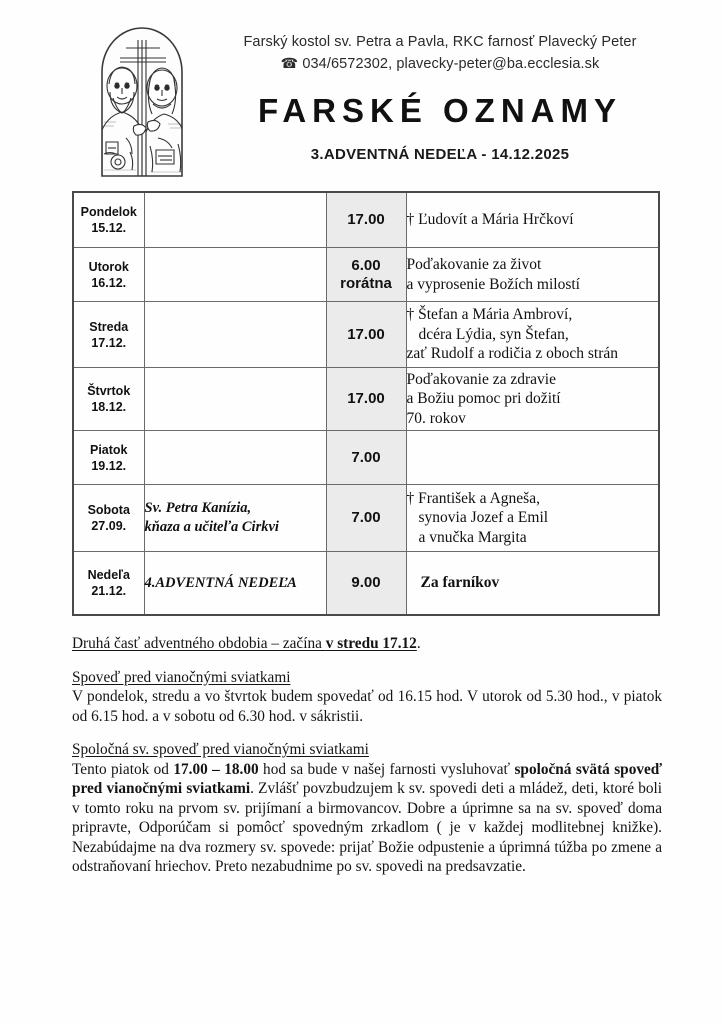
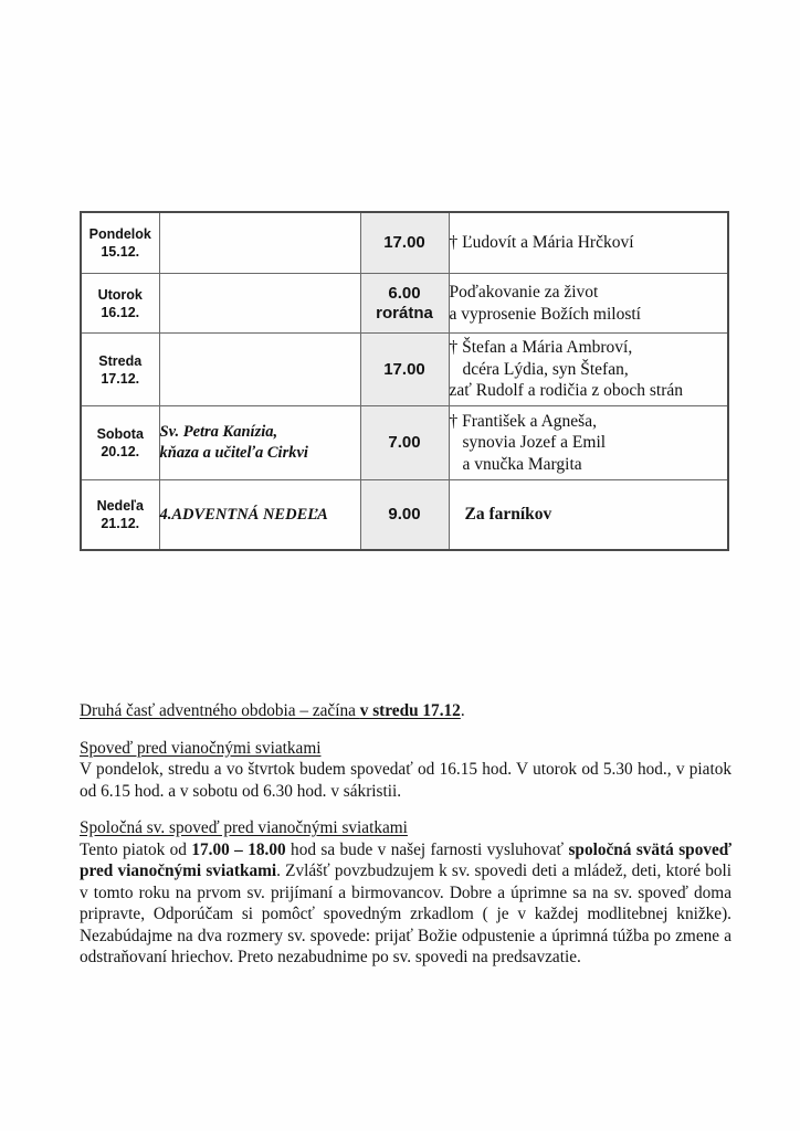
- Farský kostol sv. Petra a Pavla, RKC farnosť Plavecký Peter
- ☎ 034/6572302, plavecky-peter@ba.ecclesia.sk
- FARSKÉ OZNAMY
- 3.ADVENTNÁ NEDEĽA - 14.12.2025
  Pondelok 15.12.		17.00	† Ľudovít a Mária Hrčkoví
  Utorok 16.12.		6.00 rorátna	Poďakovanie za život a vyprosenie Božích milostí
  Streda 17.12.		17.00	† Štefan a Mária Ambroví, dcéra Lýdia, syn Štefan, zať Rudolf a rodičia z oboch strán
- Štvrtok 18.12.		17.00	Poďakovanie za zdravie a Božiu pomoc pri dožití 70. rokov
- Piatok 19.12.		7.00
- Sobota 27.09.	Sv. Petra Kanízia, kňaza a učiteľa Cirkvi	7.00	† František a Agneša, synovia Jozef a Emil a vnučka Margita
+ Sobota 20.12.	Sv. Petra Kanízia, kňaza a učiteľa Cirkvi	7.00	† František a Agneša, synovia Jozef a Emil a vnučka Margita
  Nedeľa 21.12.	4.ADVENTNÁ NEDEĽA	9.00	Za farníkov
  Druhá časť adventného obdobia – začína v stredu 17.12.
  Spoveď pred vianočnými sviatkami
  V pondelok, stredu a vo štvrtok budem spovedať od 16.15 hod. V utorok od 5.30 hod., v piatok od 6.15 hod. a v sobotu od 6.30 hod. v sákristii.
  Spoločná sv. spoveď pred vianočnými sviatkami
  Tento piatok od 17.00 – 18.00 hod sa bude v našej farnosti vysluhovať spoločná svätá spoveď pred vianočnými sviatkami. Zvlášť povzbudzujem k sv. spovedi deti a mládež, deti, ktoré boli v tomto roku na prvom sv. prijímaní a birmovancov. Dobre a úprimne sa na sv. spoveď doma pripravte, Odporúčam si pomôcť spovedným zrkadlom ( je v každej modlitebnej knižke). Nezabúdajme na dva rozmery sv. spovede: prijať Božie odpustenie a úprimná túžba po zmene a odstraňovaní hriechov. Preto nezabudnime po sv. spovedi na predsavzatie.
